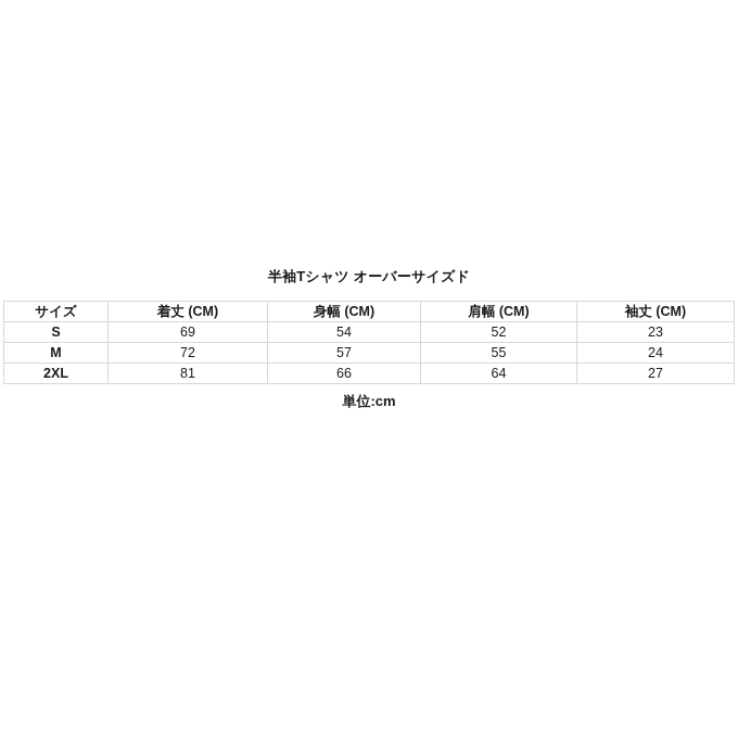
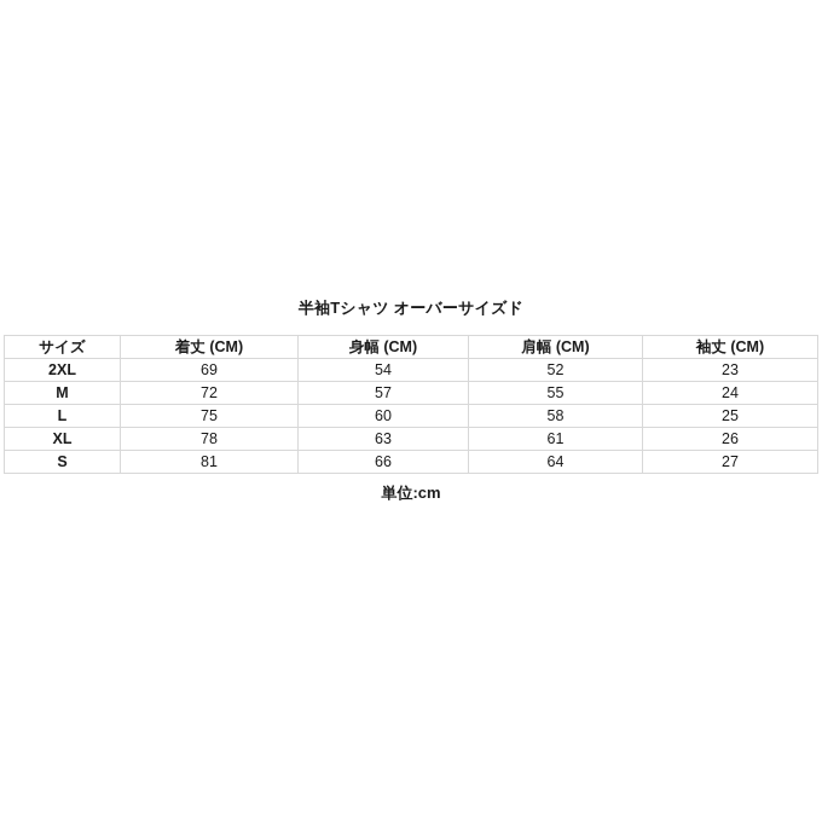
  半袖Tシャツ オーバーサイズド
  サイズ	着丈 (CM)	身幅 (CM)	肩幅 (CM)	袖丈 (CM)
- S	69	54	52	23
+ 2XL	69	54	52	23
  M	72	57	55	24
+ L	75	60	58	25
+ XL	78	63	61	26
- 2XL	81	66	64	27
+ S	81	66	64	27
  単位:cm
